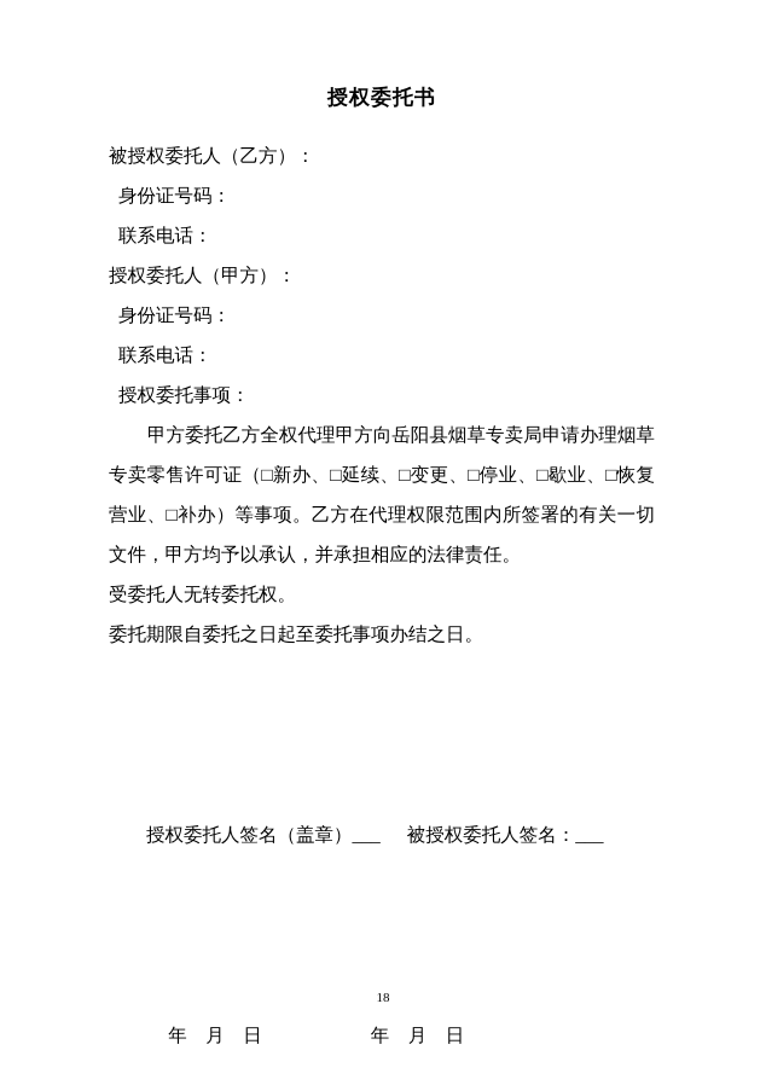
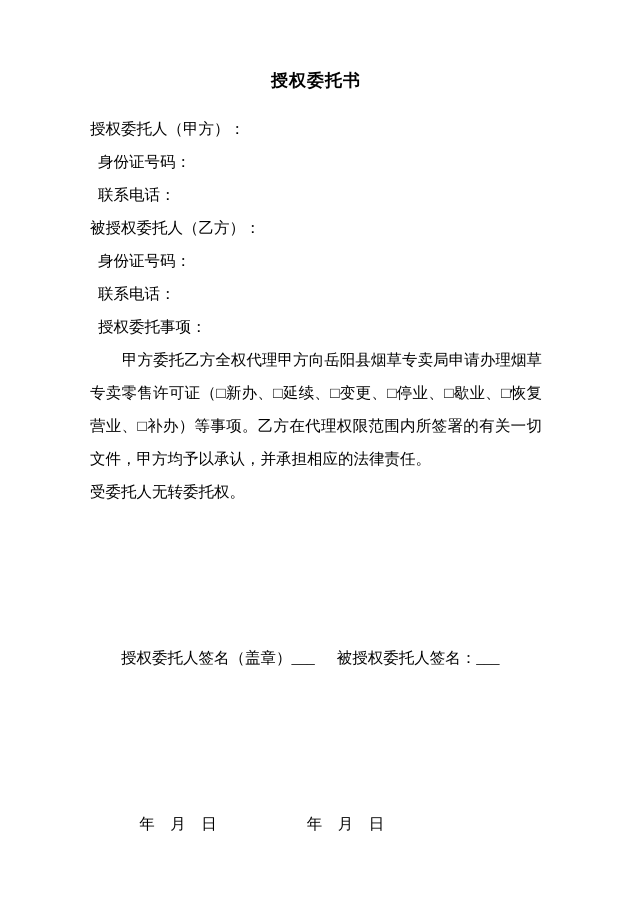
  授权委托书
- 被授权委托人（乙方）：
+ 授权委托人（甲方）：
  身份证号码：
  联系电话：
- 授权委托人（甲方）：
+ 被授权委托人（乙方）：
  身份证号码：
  联系电话：
  授权委托事项：
  甲方委托乙方全权代理甲方向岳阳县烟草专卖局申请办理烟草专卖零售许可证（□新办、□延续、□变更、□停业、□歇业、□恢复营业、□补办）等事项。乙方在代理权限范围内所签署的有关一切文件，甲方均予以承认，并承担相应的法律责任。
  受委托人无转委托权。
- 委托期限自委托之日起至委托事项办结之日。
  授权委托人签名（盖章）___ 被授权委托人签名：___
  年 月 日 年 月 日
- 18
